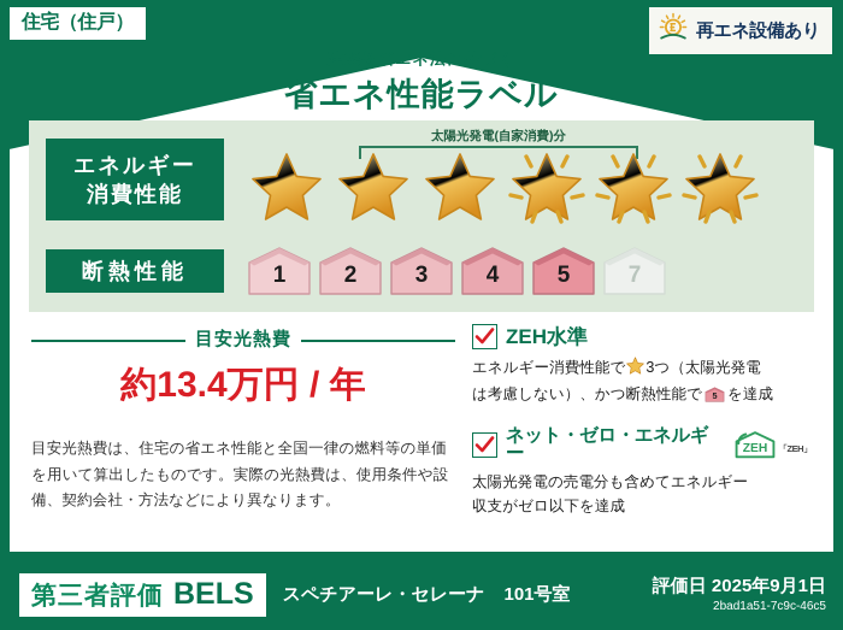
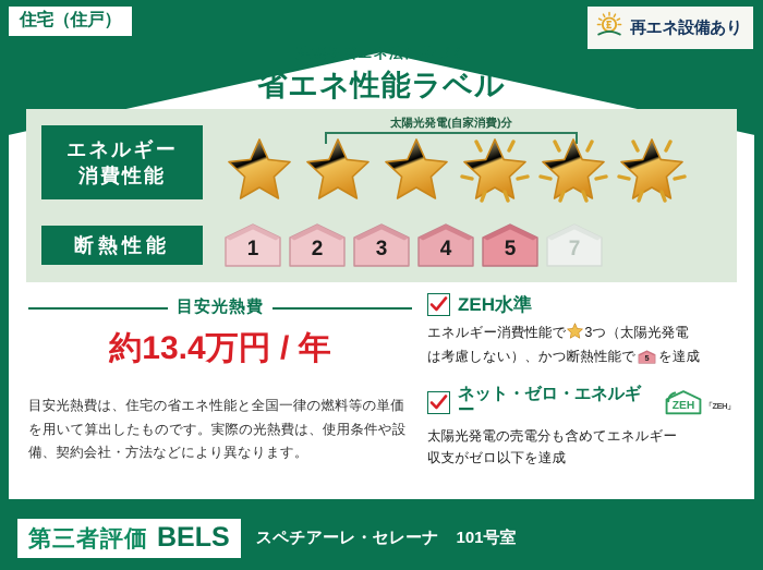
  住宅（住戸）
  再エネ設備あり
  建築物省エネ法に基づく
  省エネ性能ラベル
  エネルギー
  消費性能
  太陽光発電(自家消費)分
  断熱性能
  1
  2
  3
  4
  5
  7
  目安光熱費
  約13.4万円 / 年
  目安光熱費は、住宅の省エネ性能と全国一律の燃料等の単価を用いて算出したものです。実際の光熱費は、使用条件や設備、契約会社・方法などにより異なります。
  ZEH水準
  エネルギー消費性能で 3つ（太陽光発電
  は考慮しない）、かつ断熱性能で
  5
  を達成
  ネット・ゼロ・エネルギー
  ZEH
  「ZEH」
  太陽光発電の売電分も含めてエネルギー
  収支がゼロ以下を達成
  第三者評価
  BELS
  スペチアーレ・セレーナ
  101号室
- 評価日 2025年9月1日
- 2bad1a51-7c9c-46c5
